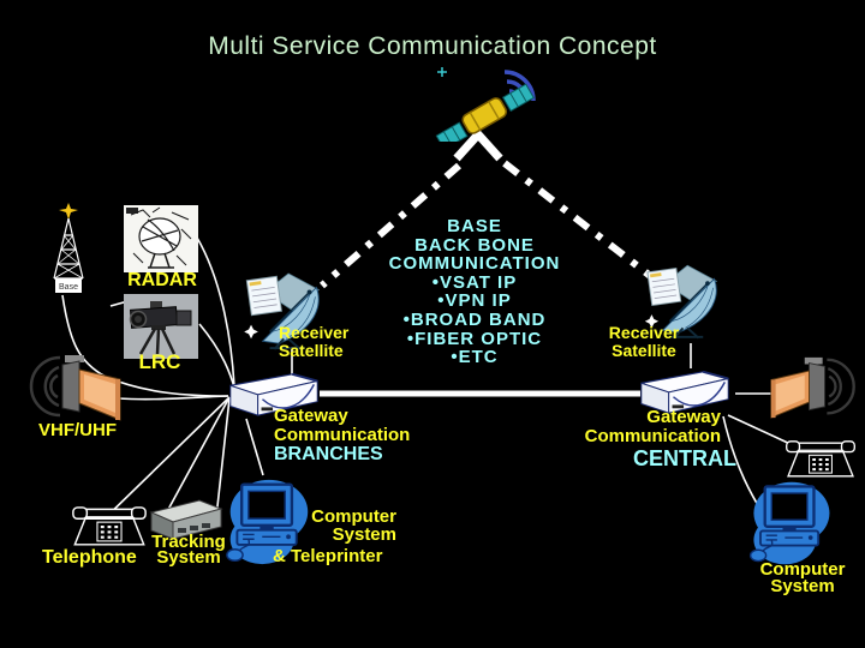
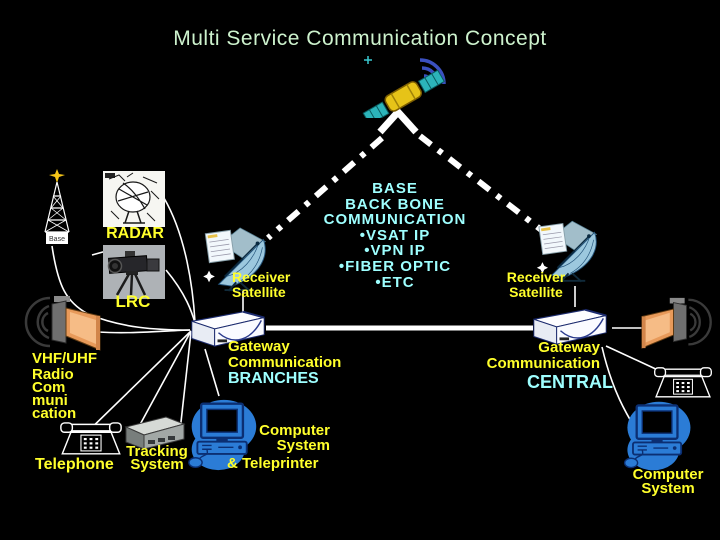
  Multi Service Communication Concept
  RADAR
  LRC
  VHF/UHF
+ Radio
+ Com
+ muni
+ cation
  Telephone
  Tracking
  System
  Receiver
  Satellite
  Gateway
  Communication
  BRANCHES
  Computer
  System
  & Teleprinter
  BASE
  BACK BONE
  COMMUNICATION
  •VSAT IP
  •VPN IP
- •BROAD BAND
  •FIBER OPTIC
  •ETC
  Receiver
  Satellite
  Gateway
  Communication
  CENTRAL
  Computer
  System
